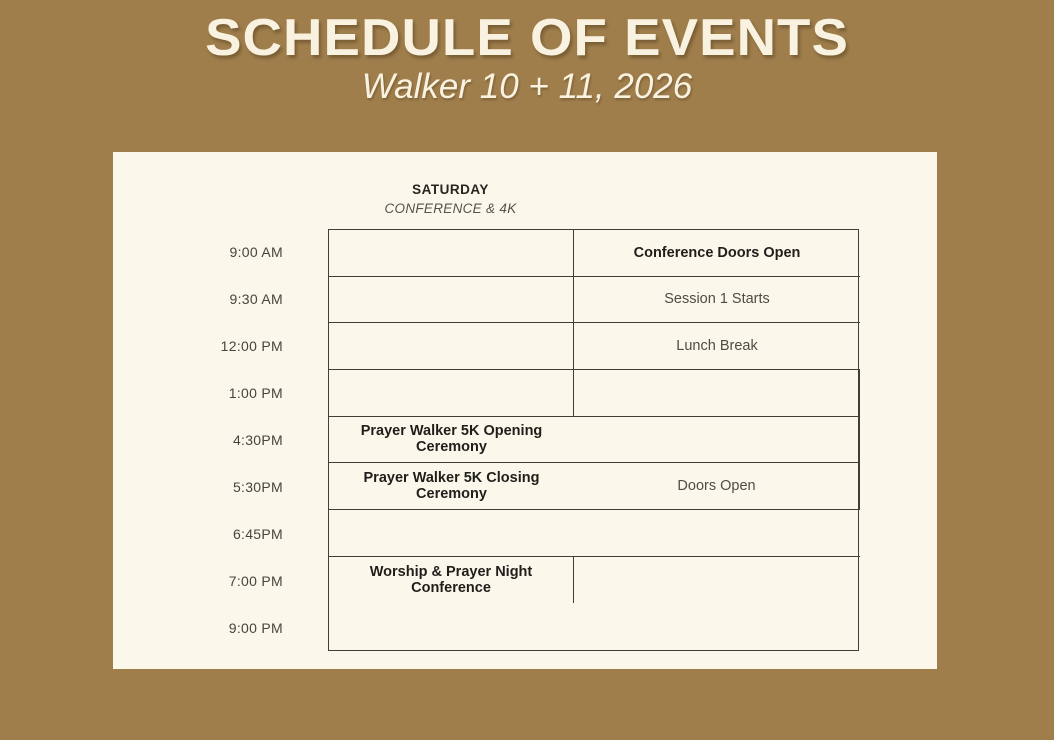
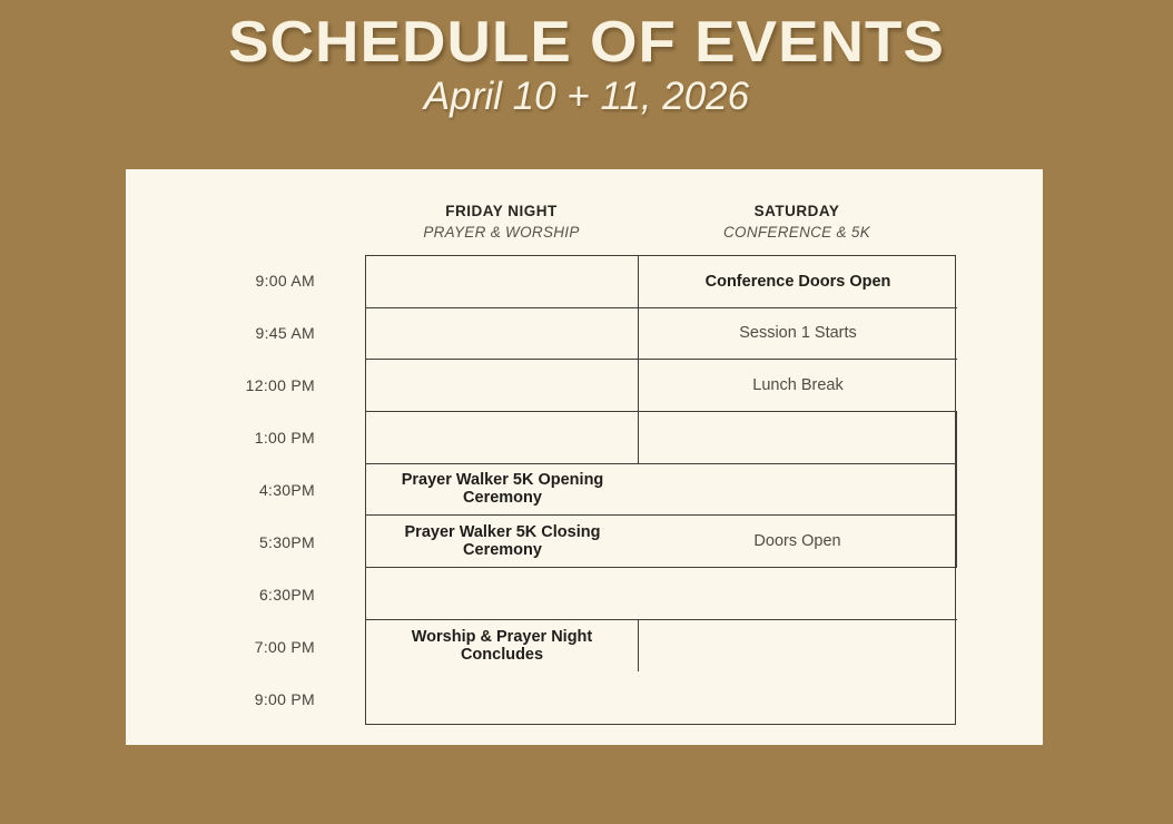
  SCHEDULE OF EVENTS
- Walker 10 + 11, 2026
+ April 10 + 11, 2026
+ FRIDAY NIGHT
+ PRAYER & WORSHIP
  SATURDAY
- CONFERENCE & 4K
+ CONFERENCE & 5K
  9:00 AM
- 9:30 AM
+ 9:45 AM
  12:00 PM
  1:00 PM
  4:30PM
  5:30PM
- 6:45PM
+ 6:30PM
  7:00 PM
  9:00 PM
  Conference Doors Open
  Session 1 Starts
  Lunch Break
  Prayer Walker 5K Opening Ceremony
  Prayer Walker 5K Closing Ceremony
  Doors Open
- Worship & Prayer Night Conference
+ Worship & Prayer Night Concludes
